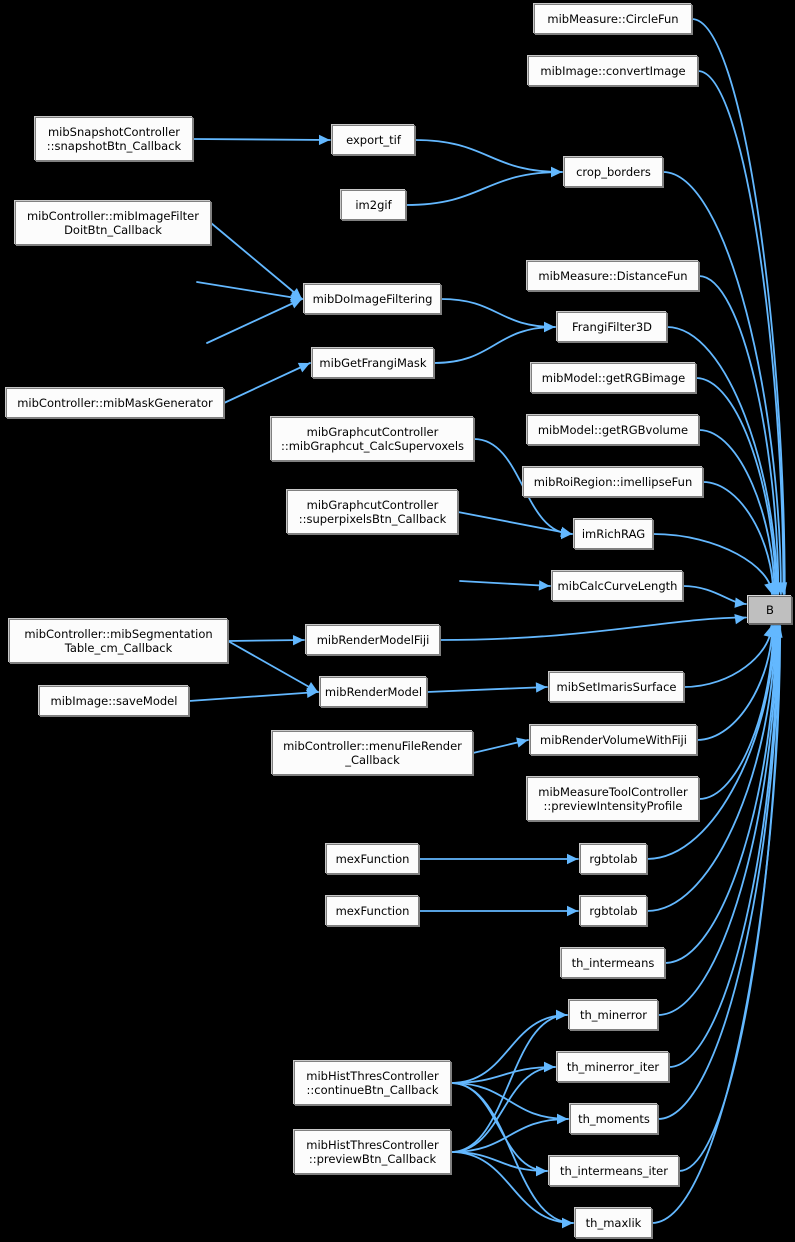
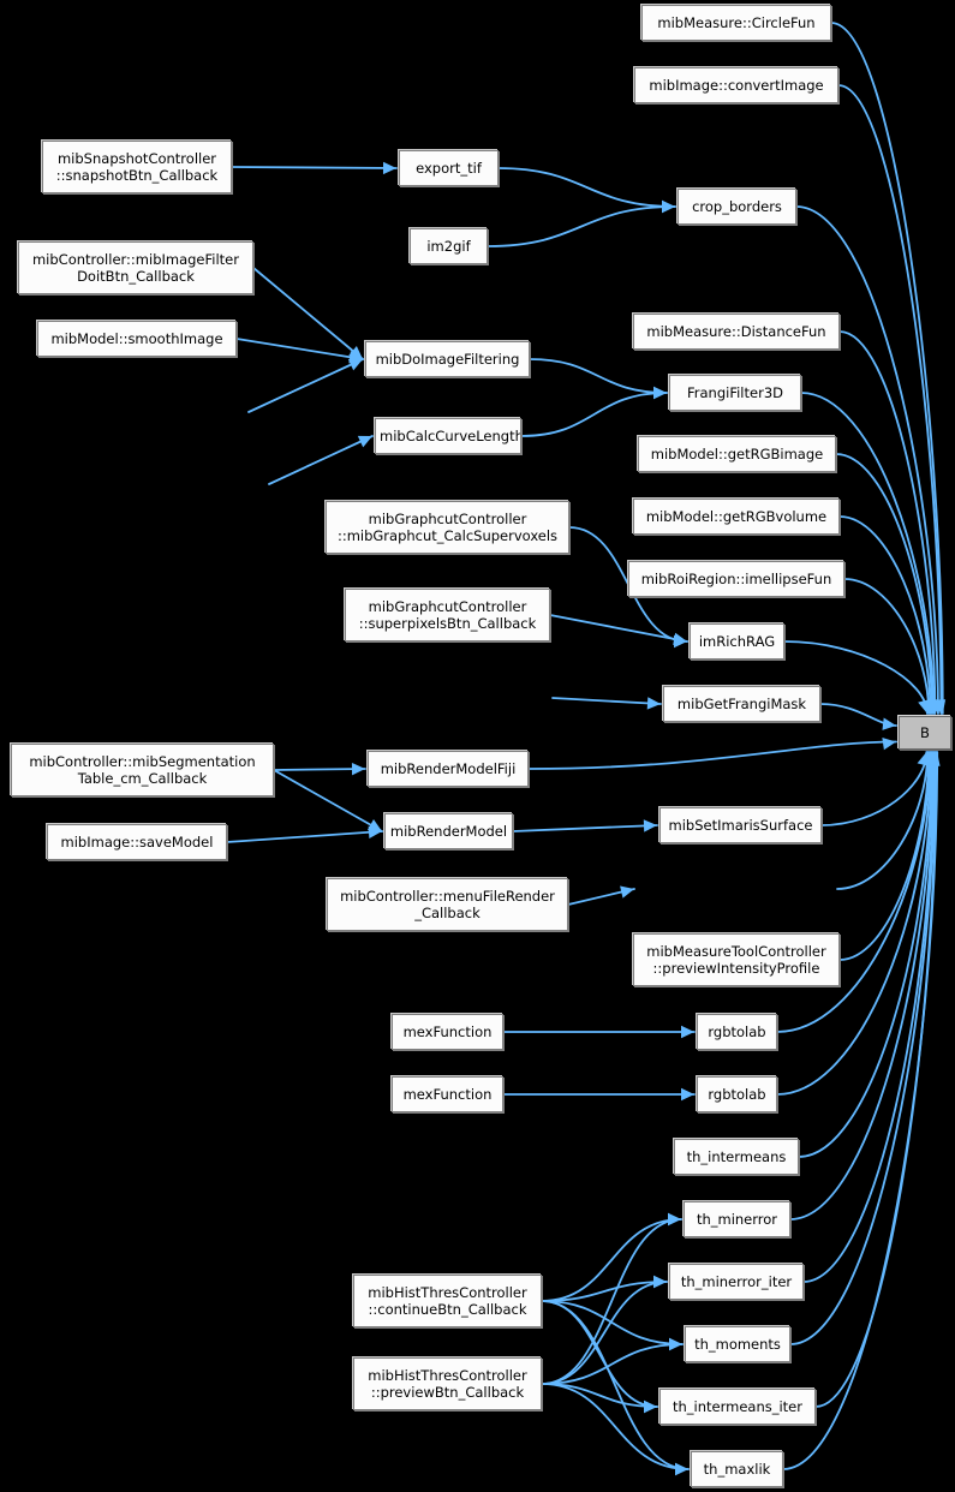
  mibMeasure::CircleFun
  mibImage::convertImage
  mibSnapshotController
  ::snapshotBtn_Callback
  export_tif
  crop_borders
  im2gif
  mibController::mibImageFilter
  DoitBtn_Callback
  mibMeasure::DistanceFun
+ mibModel::smoothImage
  mibDoImageFiltering
  FrangiFilter3D
- mibGetFrangiMask
+ mibCalcCurveLength
  mibModel::getRGBimage
- mibController::mibMaskGenerator
  mibGraphcutController
  ::mibGraphcut_CalcSupervoxels
  mibModel::getRGBvolume
  mibRoiRegion::imellipseFun
  mibGraphcutController
  ::superpixelsBtn_Callback
  imRichRAG
- mibCalcCurveLength
+ mibGetFrangiMask
  mibController::mibSegmentation
  Table_cm_Callback
  mibRenderModelFiji
  B
  mibImage::saveModel
  mibRenderModel
  mibSetImarisSurface
  mibController::menuFileRender
  _Callback
- mibRenderVolumeWithFiji
  mibMeasureToolController
  ::previewIntensityProfile
  mexFunction
  rgbtolab
  mexFunction
  rgbtolab
  th_intermeans
  th_minerror
  th_minerror_iter
  mibHistThresController
  ::continueBtn_Callback
  th_moments
  mibHistThresController
  ::previewBtn_Callback
  th_intermeans_iter
  th_maxlik
